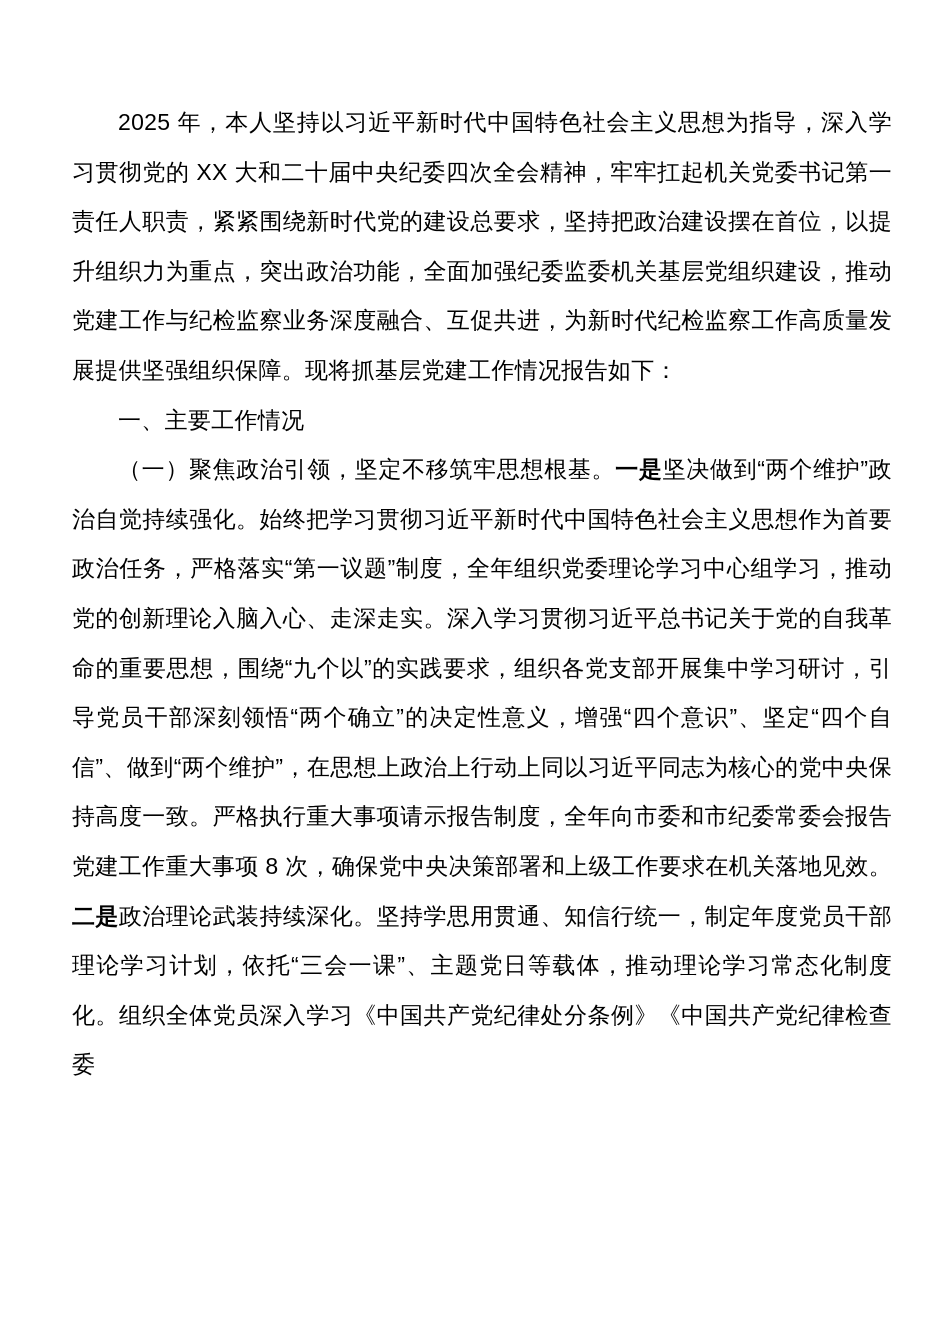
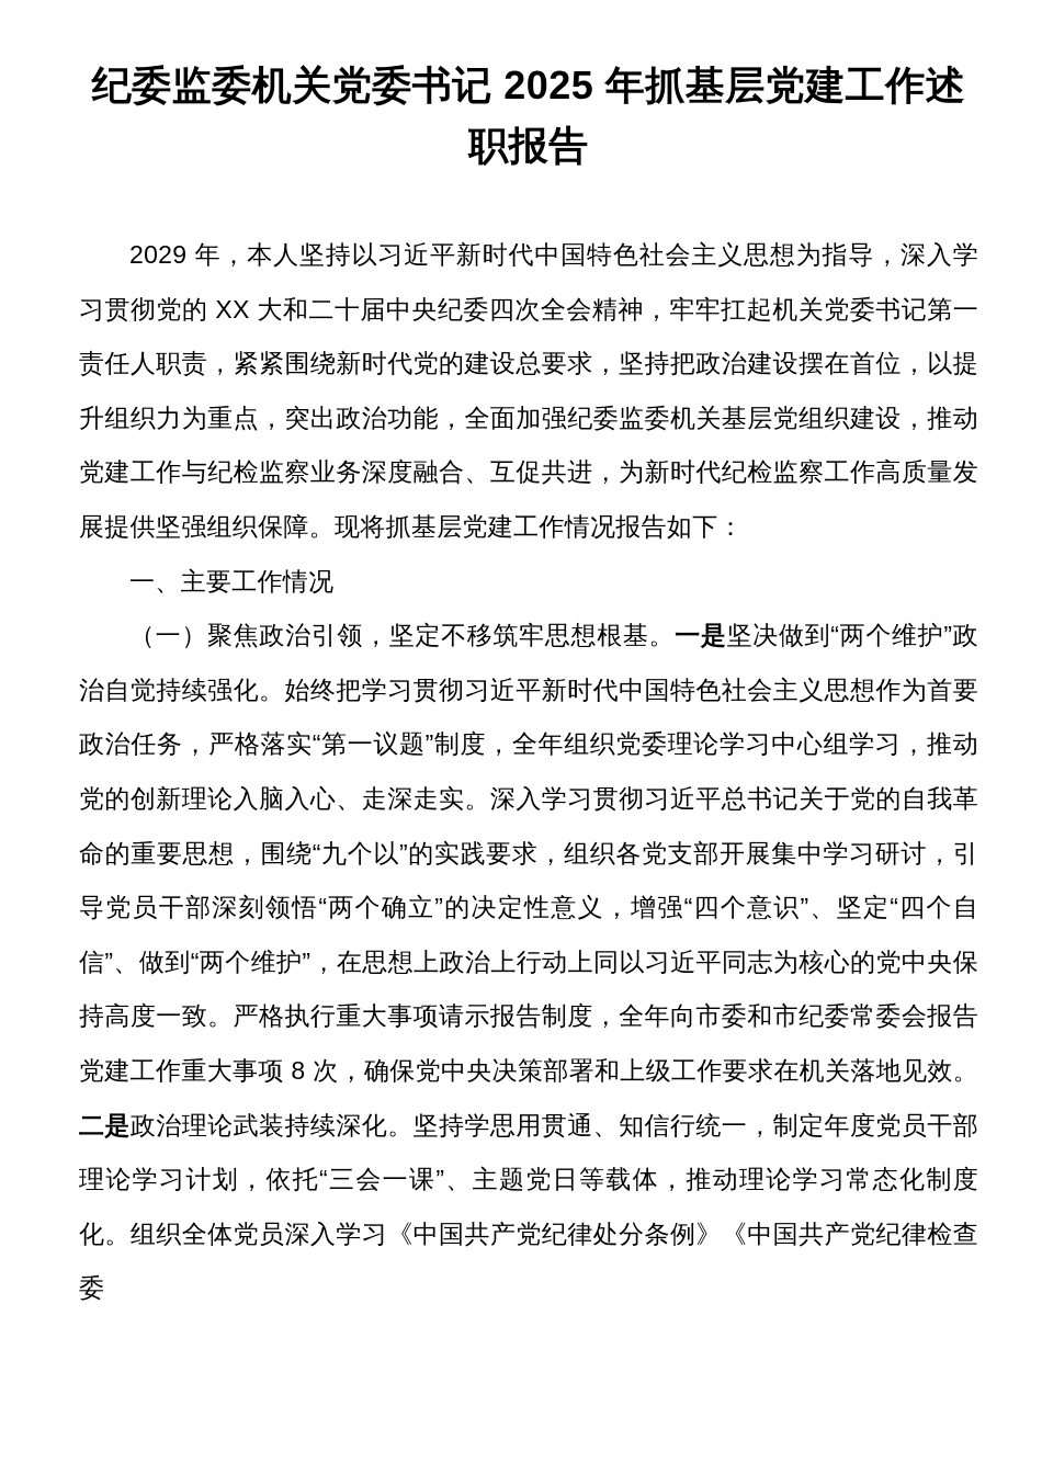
+ 纪委监委机关党委书记 2025 年抓基层党建工作述职报告
- 2025 年，本人坚持以习近平新时代中国特色社会主义思想为指导，深入学习贯彻党的 XX 大和二十届中央纪委四次全会精神，牢牢扛起机关党委书记第一责任人职责，紧紧围绕新时代党的建设总要求，坚持把政治建设摆在首位，以提升组织力为重点，突出政治功能，全面加强纪委监委机关基层党组织建设，推动党建工作与纪检监察业务深度融合、互促共进，为新时代纪检监察工作高质量发展提供坚强组织保障。现将抓基层党建工作情况报告如下：
+ 2029 年，本人坚持以习近平新时代中国特色社会主义思想为指导，深入学习贯彻党的 XX 大和二十届中央纪委四次全会精神，牢牢扛起机关党委书记第一责任人职责，紧紧围绕新时代党的建设总要求，坚持把政治建设摆在首位，以提升组织力为重点，突出政治功能，全面加强纪委监委机关基层党组织建设，推动党建工作与纪检监察业务深度融合、互促共进，为新时代纪检监察工作高质量发展提供坚强组织保障。现将抓基层党建工作情况报告如下：
  一、主要工作情况
  （一）聚焦政治引领，坚定不移筑牢思想根基。一是坚决做到“两个维护”政治自觉持续强化。始终把学习贯彻习近平新时代中国特色社会主义思想作为首要政治任务，严格落实“第一议题”制度，全年组织党委理论学习中心组学习，推动党的创新理论入脑入心、走深走实。深入学习贯彻习近平总书记关于党的自我革命的重要思想，围绕“九个以”的实践要求，组织各党支部开展集中学习研讨，引导党员干部深刻领悟“两个确立”的决定性意义，增强“四个意识”、坚定“四个自信”、做到“两个维护”，在思想上政治上行动上同以习近平同志为核心的党中央保持高度一致。严格执行重大事项请示报告制度，全年向市委和市纪委常委会报告党建工作重大事项 8 次，确保党中央决策部署和上级工作要求在机关落地见效。二是政治理论武装持续深化。坚持学思用贯通、知信行统一，制定年度党员干部理论学习计划，依托“三会一课”、主题党日等载体，推动理论学习常态化制度化。组织全体党员深入学习《中国共产党纪律处分条例》《中国共产党纪律检查委
